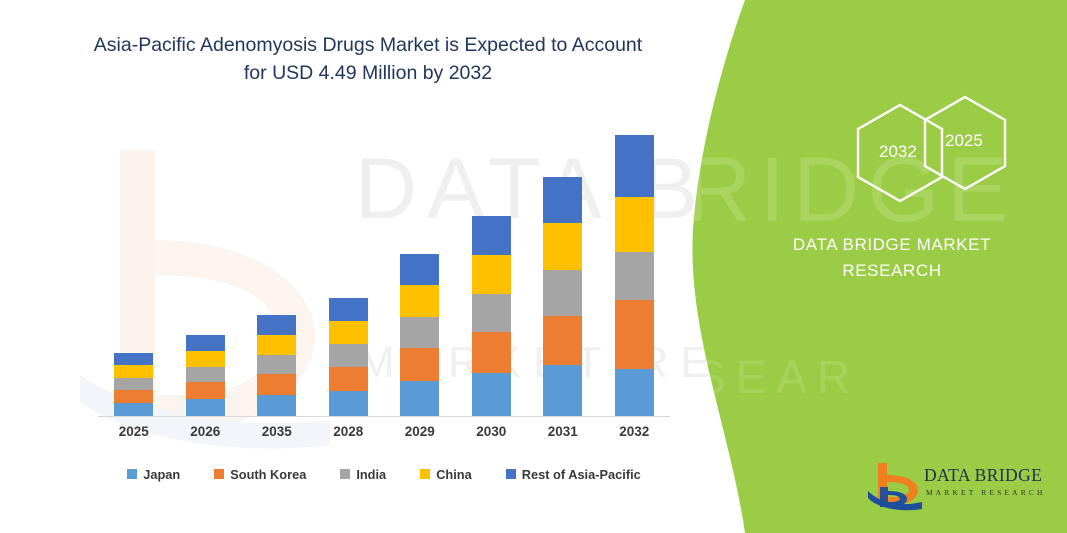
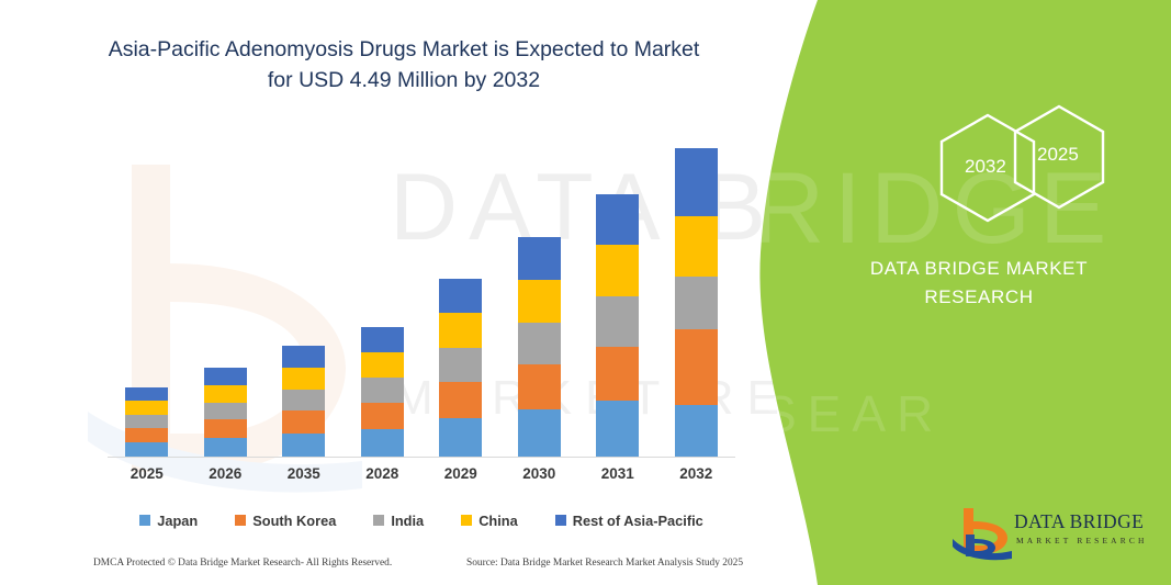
- Asia-Pacific Adenomyosis Drugs Market is Expected to Account
+ Asia-Pacific Adenomyosis Drugs Market is Expected to Market
  for USD 4.49 Million by 2032
  2025
  2026
  2035
  2028
  2029
  2030
  2031
  2032
  Japan
  South Korea
  India
  China
  Rest of Asia-Pacific
+ DMCA Protected © Data Bridge Market Research- All Rights Reserved.
+ Source: Data Bridge Market Research Market Analysis Study 2025
  RIDGE
  SEAR
  2032
  2025
  DATA BRIDGE MARKET
  RESEARCH
  DATA BRIDGE
  MARKET RESEARCH
